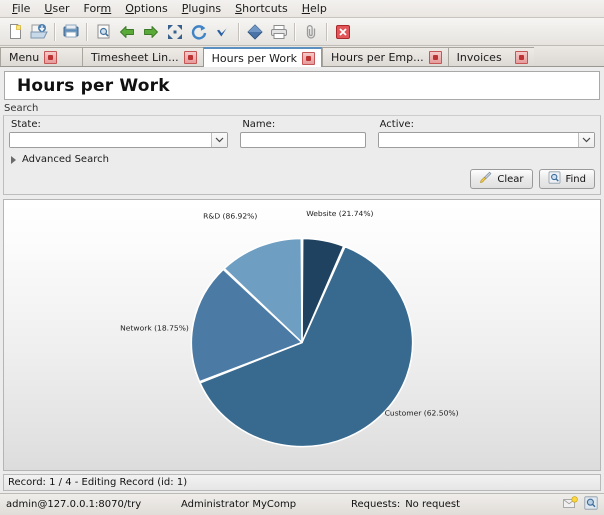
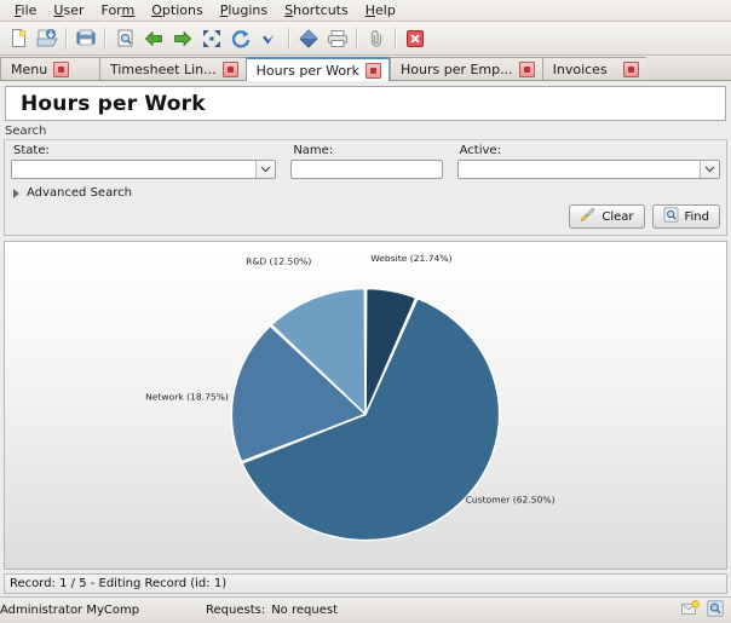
  File
  User
  Form
  Options
  Plugins
  Shortcuts
  Help
  Menu
  Timesheet Lin...
  Hours per Work
  Hours per Emp...
  Invoices
  Hours per Work
  Search
  State:
  Name:
  Active:
  Advanced Search
  Clear
  Find
  Website (21.74%)
  Customer (62.50%)
  Network (18.75%)
- R&D (86.92%)
+ R&D (12.50%)
- Record: 1 / 4 - Editing Record (id: 1)
+ Record: 1 / 5 - Editing Record (id: 1)
- admin@127.0.0.1:8070/try
  Administrator MyComp
  Requests:
  No request
